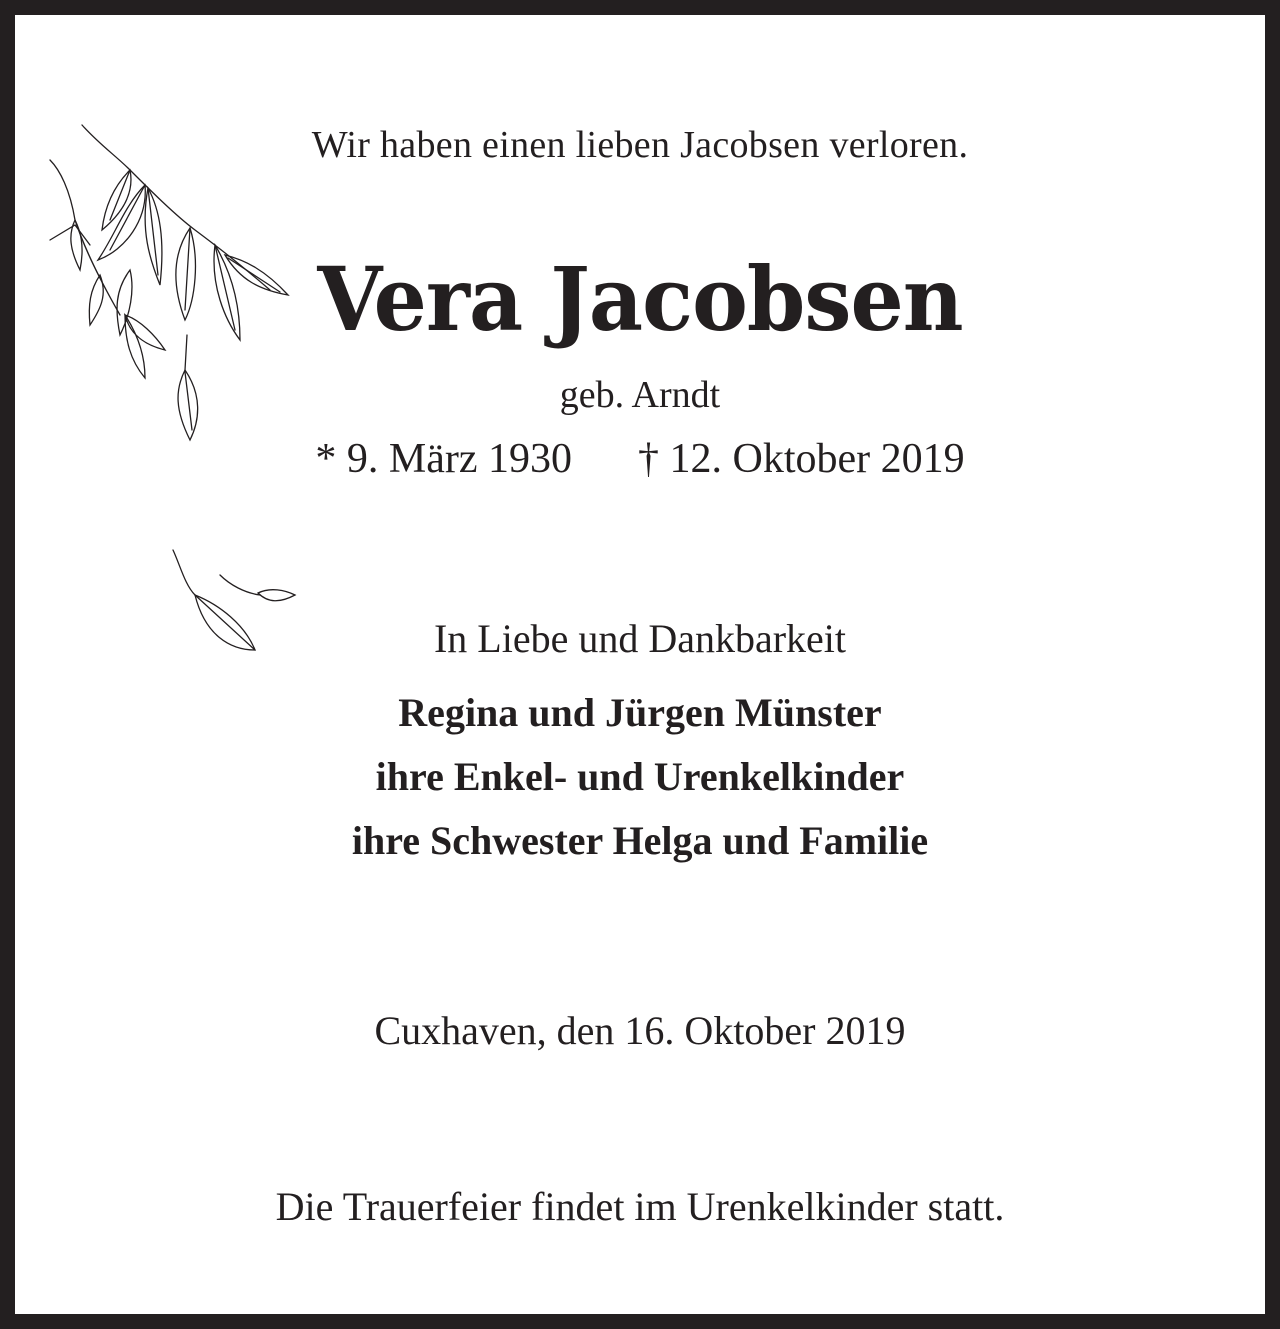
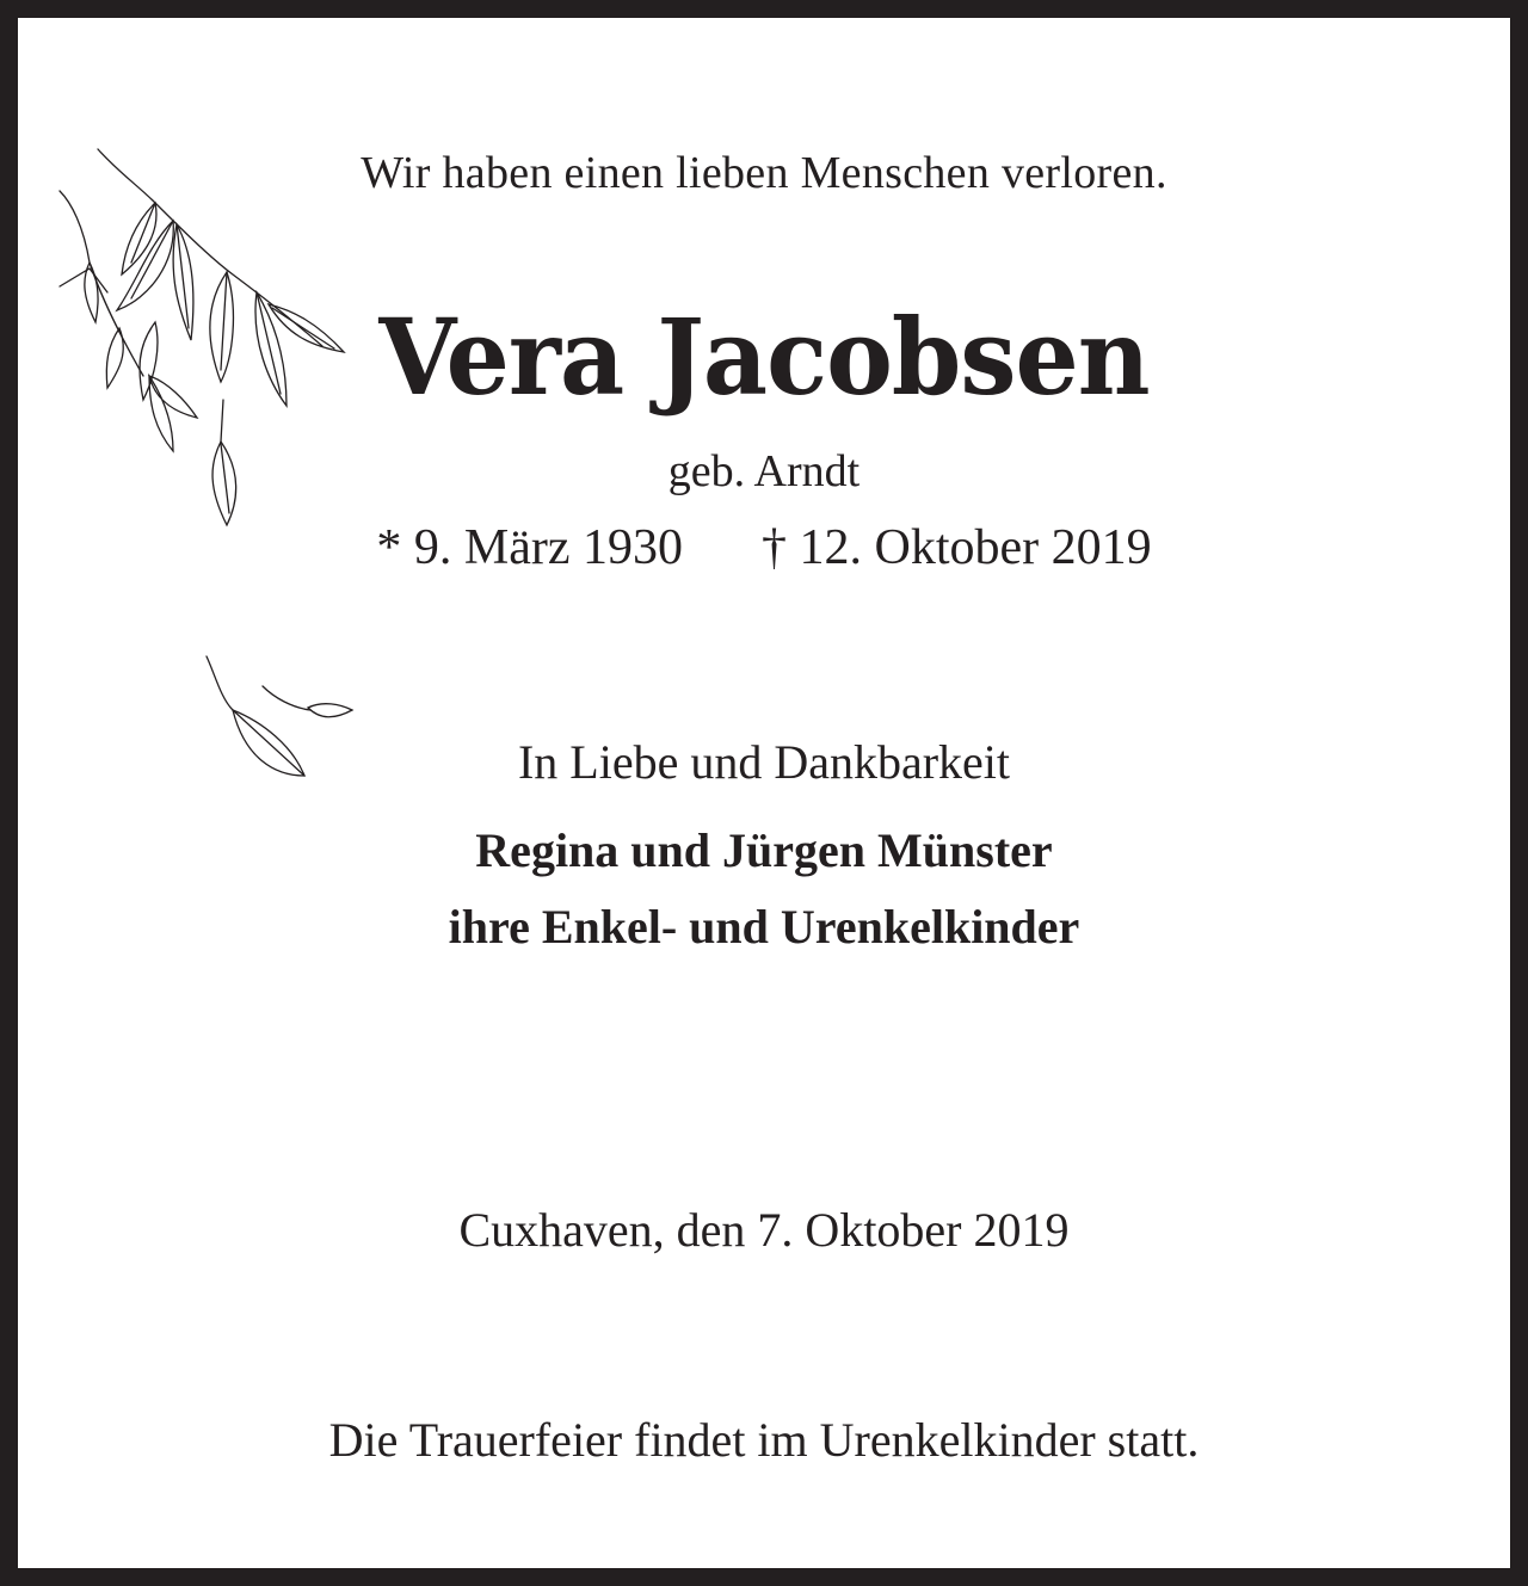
- Wir haben einen lieben Jacobsen verloren.
+ Wir haben einen lieben Menschen verloren.
  Vera Jacobsen
  geb. Arndt
  * 9. März 1930 † 12. Oktober 2019
  In Liebe und Dankbarkeit
  Regina und Jürgen Münster
  ihre Enkel- und Urenkelkinder
- ihre Schwester Helga und Familie
- Cuxhaven, den 16. Oktober 2019
+ Cuxhaven, den 7. Oktober 2019
  Die Trauerfeier findet im Urenkelkinder statt.
